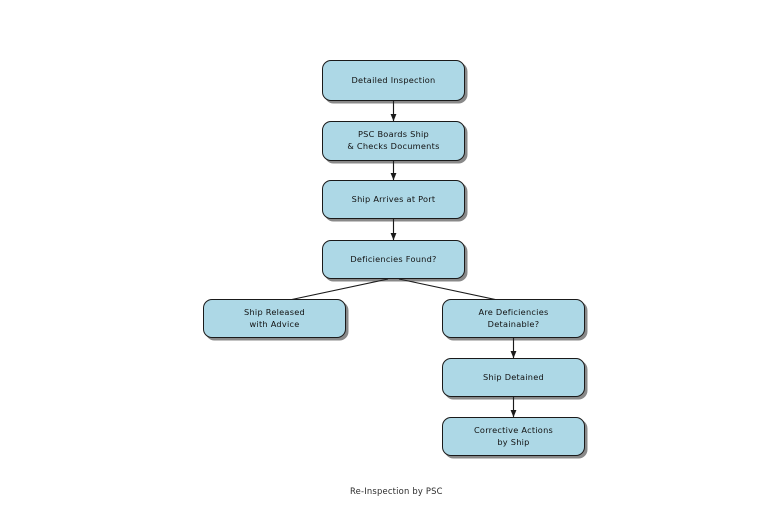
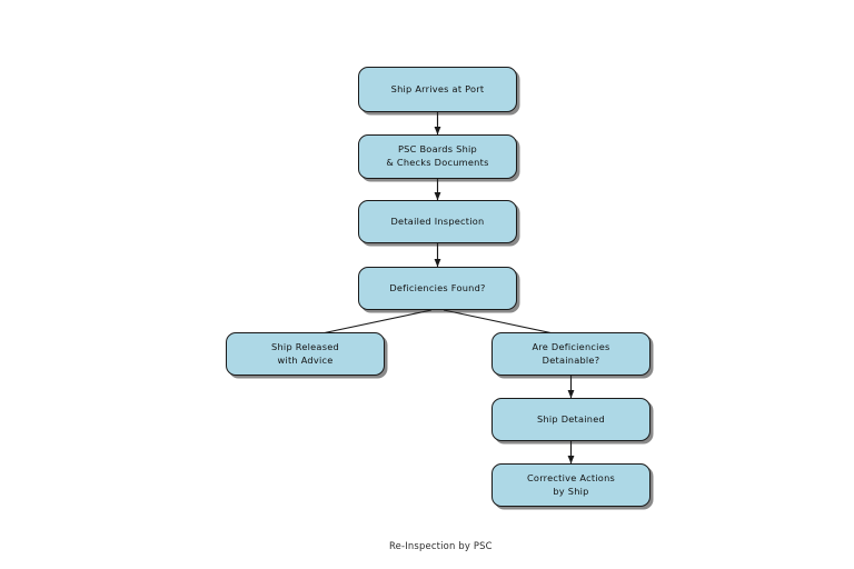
- Detailed Inspection
+ Ship Arrives at Port
  PSC Boards Ship
  & Checks Documents
- Ship Arrives at Port
+ Detailed Inspection
  Deficiencies Found?
  Ship Released
  with Advice
  Are Deficiencies
  Detainable?
  Ship Detained
  Corrective Actions
  by Ship
  Re-Inspection by PSC
